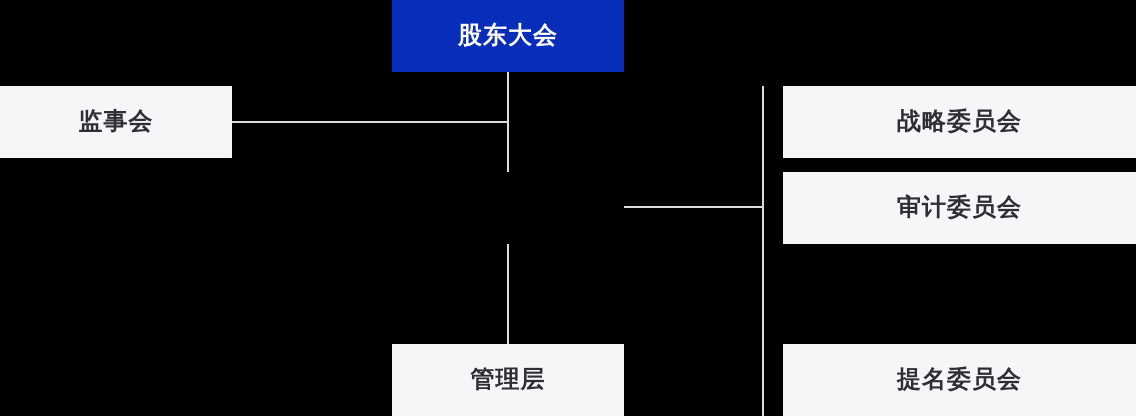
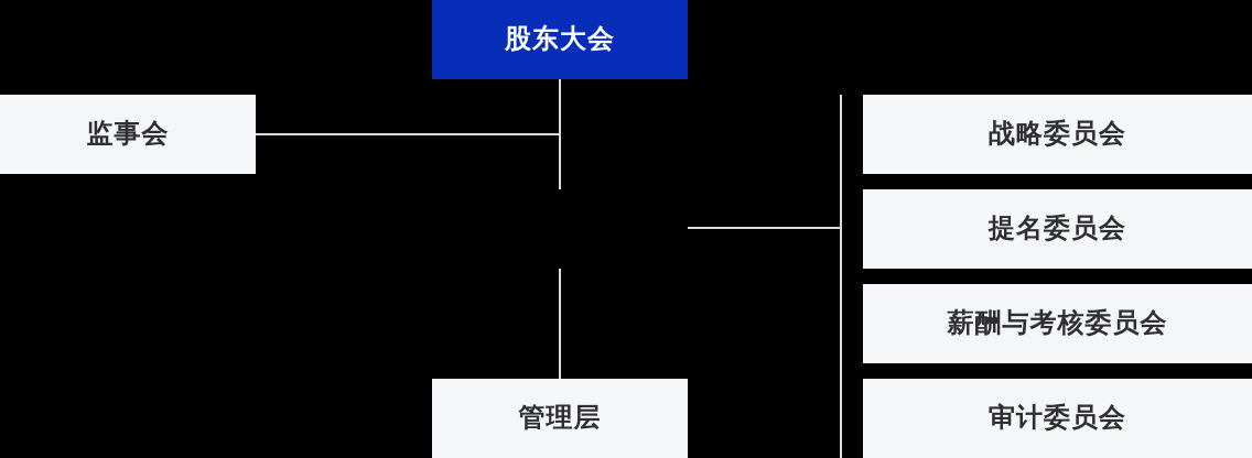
  股东大会
  监事会
  管理层
  战略委员会
- 审计委员会
+ 提名委员会
+ 薪酬与考核委员会
- 提名委员会
+ 审计委员会
